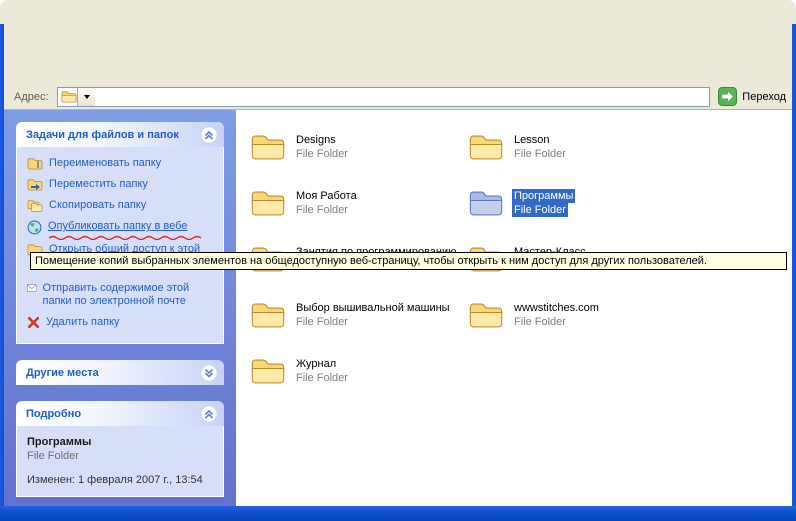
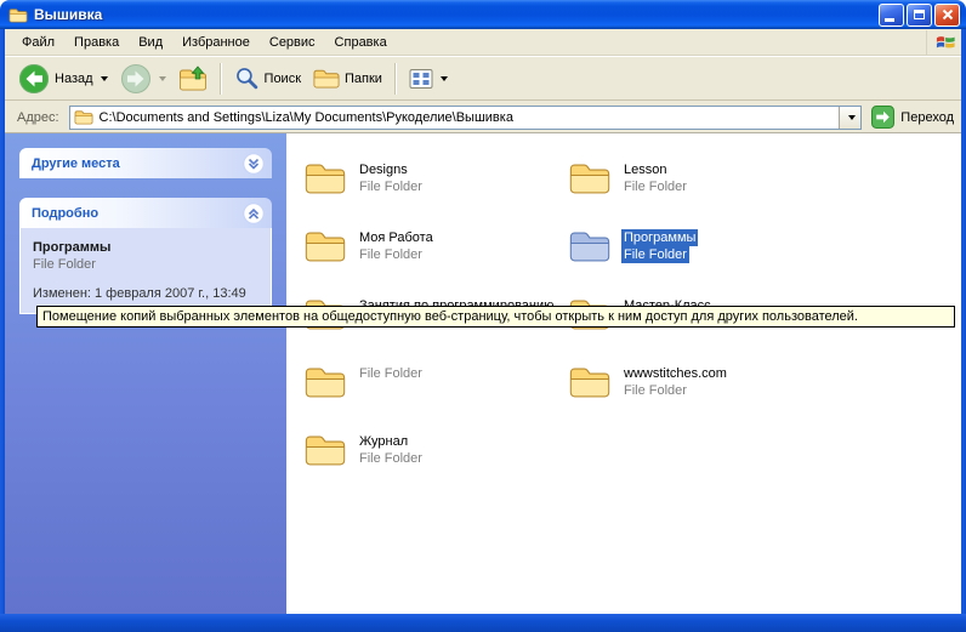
+ Вышивка
+ Файл
+ Правка
+ Вид
+ Избранное
+ Сервис
+ Справка
+ Назад
+ Поиск
+ Папки
  Адрес:
+ C:\Documents and Settings\Liza\My Documents\Рукоделие\Вышивка
  Переход
- Задачи для файлов и папок
- Переименовать папку
- Переместить папку
- Скопировать папку
- Опубликовать папку в вебе
- Открыть общий доступ к этой
- Отправить содержимое этой папки по электронной почте
- Удалить папку
  Другие места
  Подробно
  Программы
  File Folder
- Изменен: 1 февраля 2007 г., 13:54
+ Изменен: 1 февраля 2007 г., 13:49
  Designs
  File Folder
  Моя Работа
  File Folder
- Выбор вышивальной машины
  File Folder
  Журнал
  File Folder
  Lesson
  File Folder
  Программы
  File Folder
  wwwstitches.com
  File Folder
  Помещение копий выбранных элементов на общедоступную веб-страницу, чтобы открыть к ним доступ для других пользователей.
